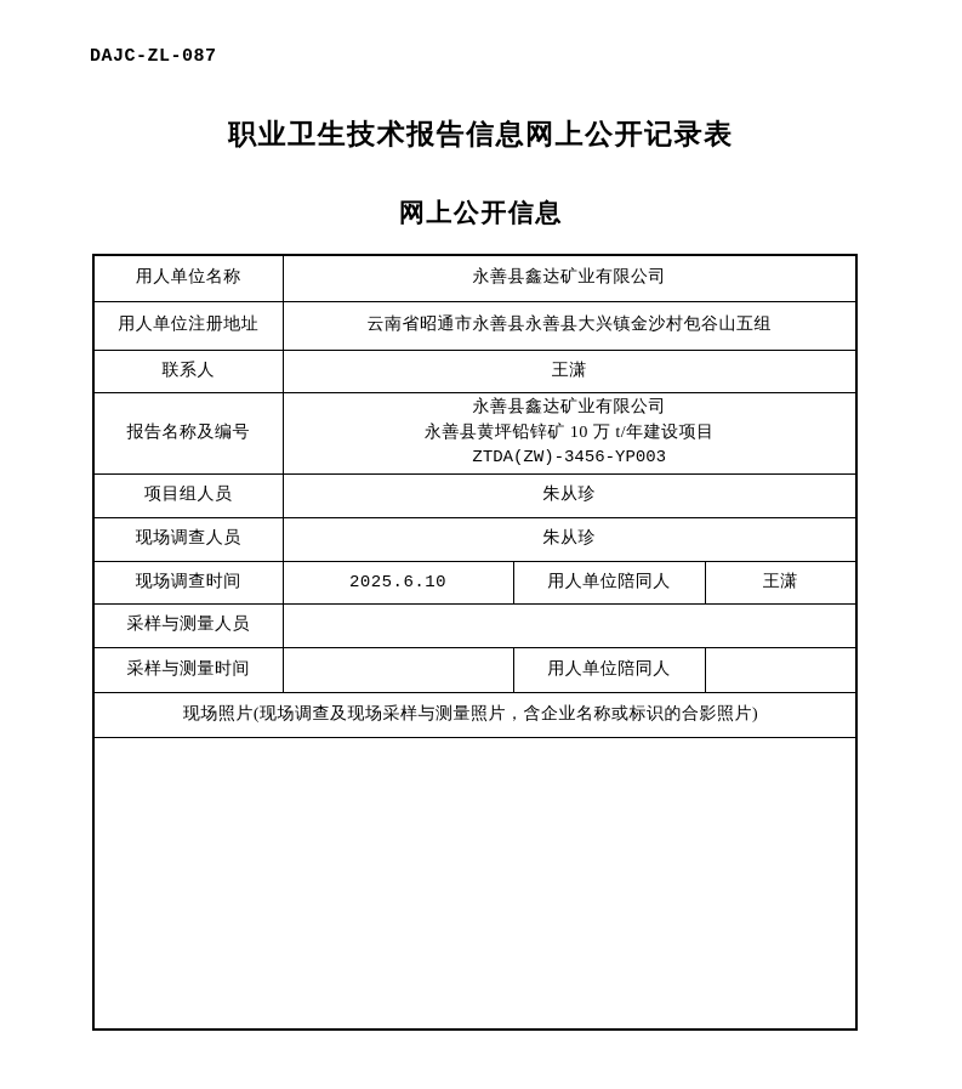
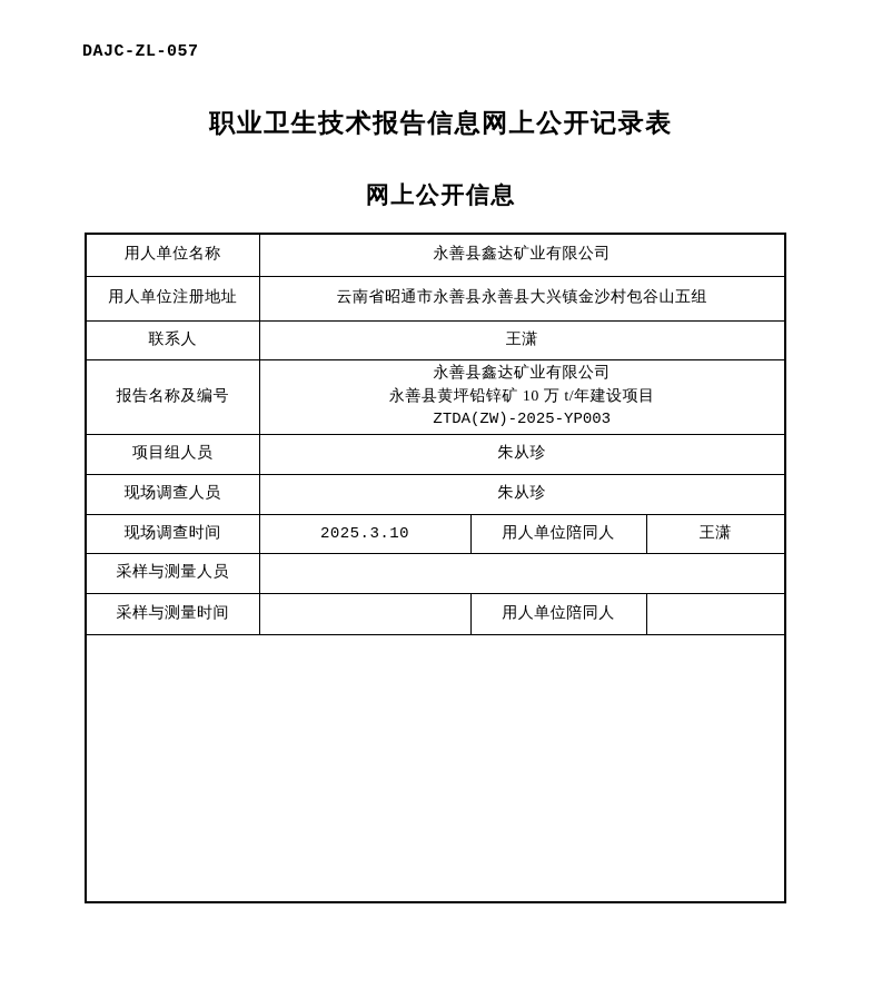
- DAJC-ZL-087
+ DAJC-ZL-057
  职业卫生技术报告信息网上公开记录表
  网上公开信息
  用人单位名称	永善县鑫达矿业有限公司
  用人单位注册地址	云南省昭通市永善县永善县大兴镇金沙村包谷山五组
  联系人	王潇
- 报告名称及编号	永善县鑫达矿业有限公司 永善县黄坪铅锌矿 10 万 t/年建设项目 ZTDA(ZW)-3456-YP003
+ 报告名称及编号	永善县鑫达矿业有限公司 永善县黄坪铅锌矿 10 万 t/年建设项目 ZTDA(ZW)-2025-YP003
  项目组人员	朱从珍
  现场调查人员	朱从珍
- 现场调查时间	2025.6.10	用人单位陪同人	王潇
+ 现场调查时间	2025.3.10	用人单位陪同人	王潇
  采样与测量人员
  采样与测量时间		用人单位陪同人
- 现场照片(现场调查及现场采样与测量照片，含企业名称或标识的合影照片)
